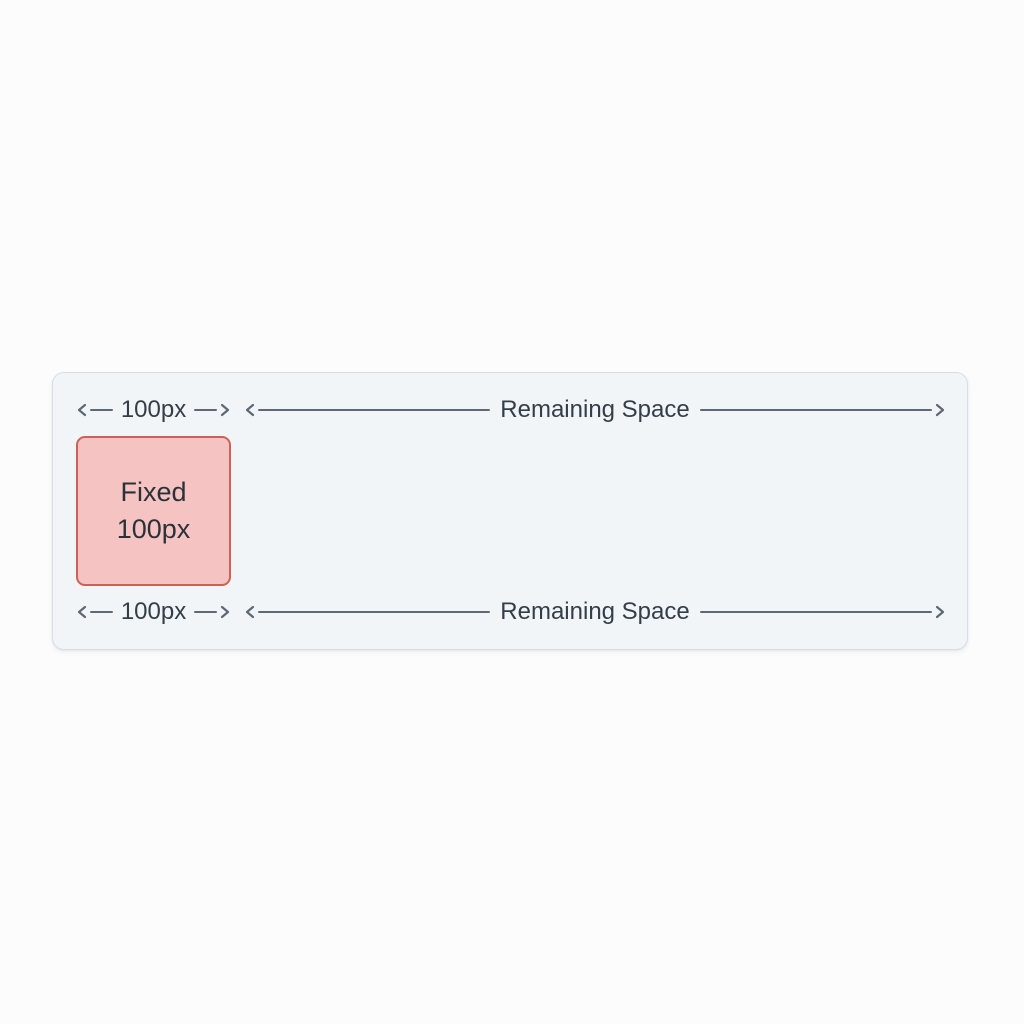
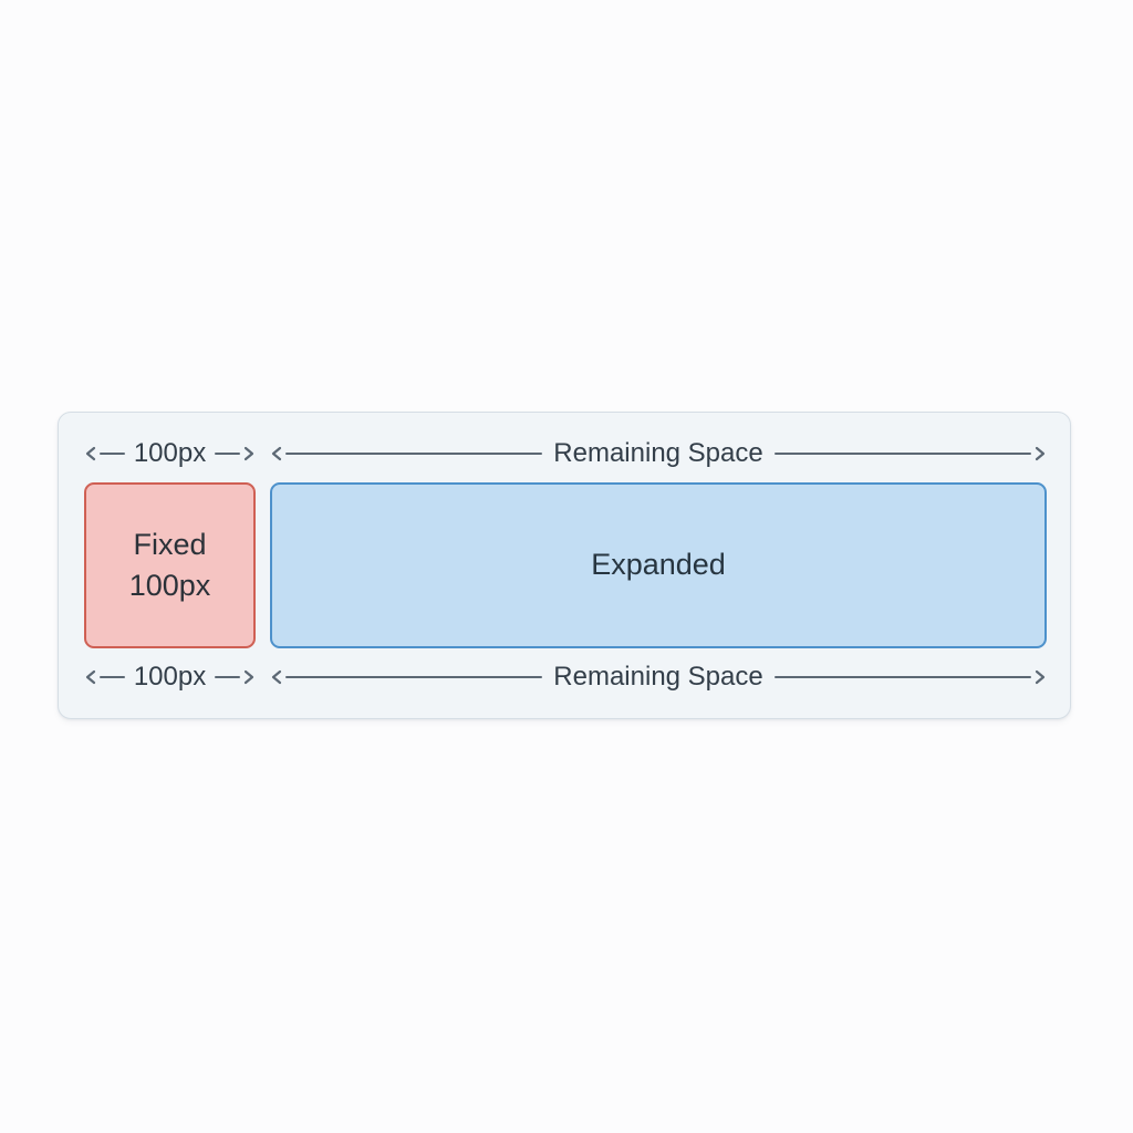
  100px
  Remaining Space
  Fixed
  100px
+ Expanded
  100px
  Remaining Space
